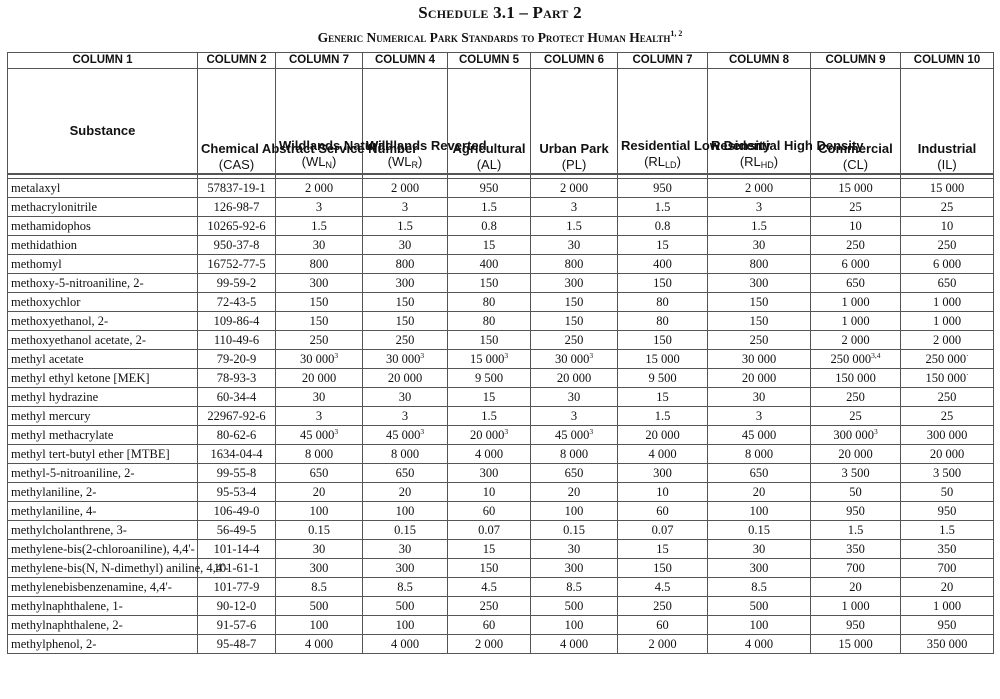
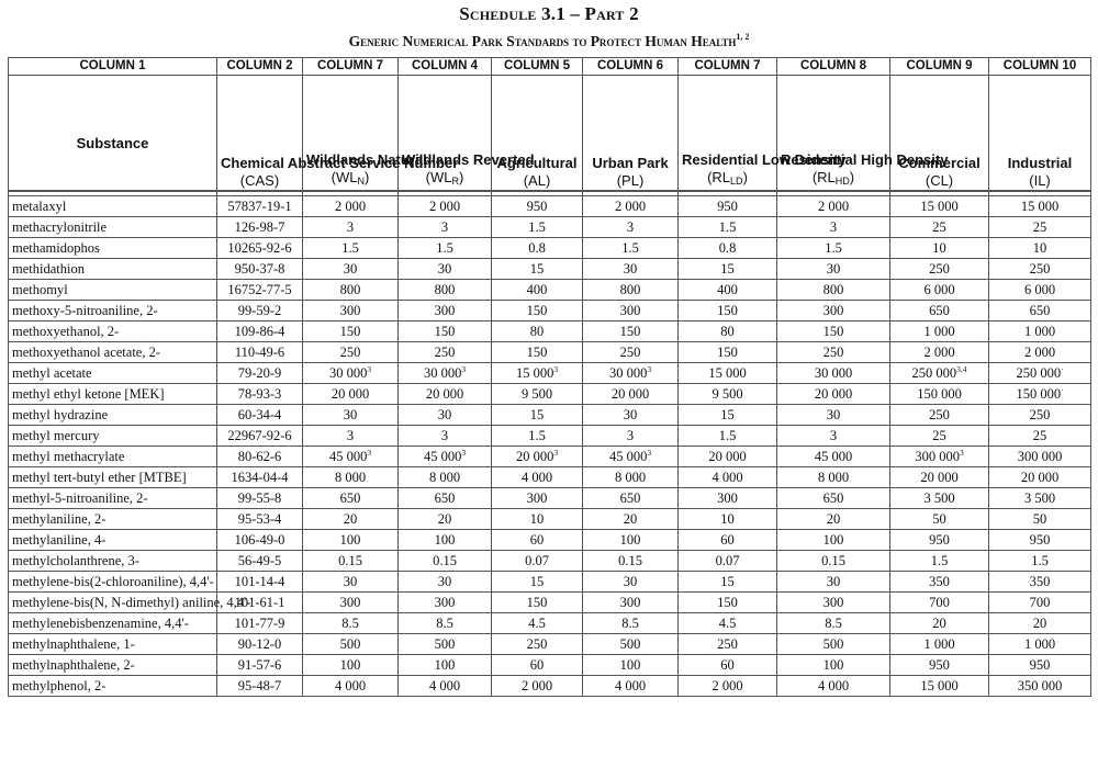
  Schedule 3.1 – Part 2
  Generic Numerical Park Standards to Protect Human Health1, 2
  COLUMN 1	COLUMN 2	COLUMN 7	COLUMN 4	COLUMN 5	COLUMN 6	COLUMN 7	COLUMN 8	COLUMN 9	COLUMN 10
  Substance	Chemical Ab(CAS)	Wildlands Nat(WLN)	Wildlands Rev(WLR)	Agricultural(AL)	Urban Park(PL)	Residential Lo(RLLD)	Residential High(RLHD)	Commercial(CL)	Industrial(IL)
  metalaxyl	57837-19-1	2 000	2 000	950	2 000	950	2 000	15 000	15 000
  methacrylonitrile	126-98-7	3	3	1.5	3	1.5	3	25	25
  methamidophos	10265-92-6	1.5	1.5	0.8	1.5	0.8	1.5	10	10
  methidathion	950-37-8	30	30	15	30	15	30	250	250
  methomyl	16752-77-5	800	800	400	800	400	800	6 000	6 000
  methoxy-5-nitroaniline, 2-	99-59-2	300	300	150	300	150	300	650	650
- methoxychlor	72-43-5	150	150	80	150	80	150	1 000	1 000
  methoxyethanol, 2-	109-86-4	150	150	80	150	80	150	1 000	1 000
  methoxyethanol acetate, 2-	110-49-6	250	250	150	250	150	250	2 000	2 000
  methyl acetate	79-20-9	30 0003	30 0003	15 0003	30 0003	15 000	30 000	250 0003,4	250 000·
  methyl ethyl ketone [MEK]	78-93-3	20 000	20 000	9 500	20 000	9 500	20 000	150 000	150 000·
  methyl hydrazine	60-34-4	30	30	15	30	15	30	250	250
  methyl mercury	22967-92-6	3	3	1.5	3	1.5	3	25	25
  methyl methacrylate	80-62-6	45 0003	45 0003	20 0003	45 0003	20 000	45 000	300 0003	300 000
  methyl tert-butyl ether [MTBE]	1634-04-4	8 000	8 000	4 000	8 000	4 000	8 000	20 000	20 000
  methyl-5-nitroaniline, 2-	99-55-8	650	650	300	650	300	650	3 500	3 500
  methylaniline, 2-	95-53-4	20	20	10	20	10	20	50	50
  methylaniline, 4-	106-49-0	100	100	60	100	60	100	950	950
  methylcholanthrene, 3-	56-49-5	0.15	0.15	0.07	0.15	0.07	0.15	1.5	1.5
  methylene-bis(2-chloroaniline), 4,4'-	101-14-4	30	30	15	30	15	30	350	350
  methylene-bis(N, N-dimethyl) aniline, 4	101-61-1	300	300	150	300	150	300	700	700
  methylenebisbenzenamine, 4,4'-	101-77-9	8.5	8.5	4.5	8.5	4.5	8.5	20	20
  methylnaphthalene, 1-	90-12-0	500	500	250	500	250	500	1 000	1 000
  methylnaphthalene, 2-	91-57-6	100	100	60	100	60	100	950	950
  methylphenol, 2-	95-48-7	4 000	4 000	2 000	4 000	2 000	4 000	15 000	350 000
